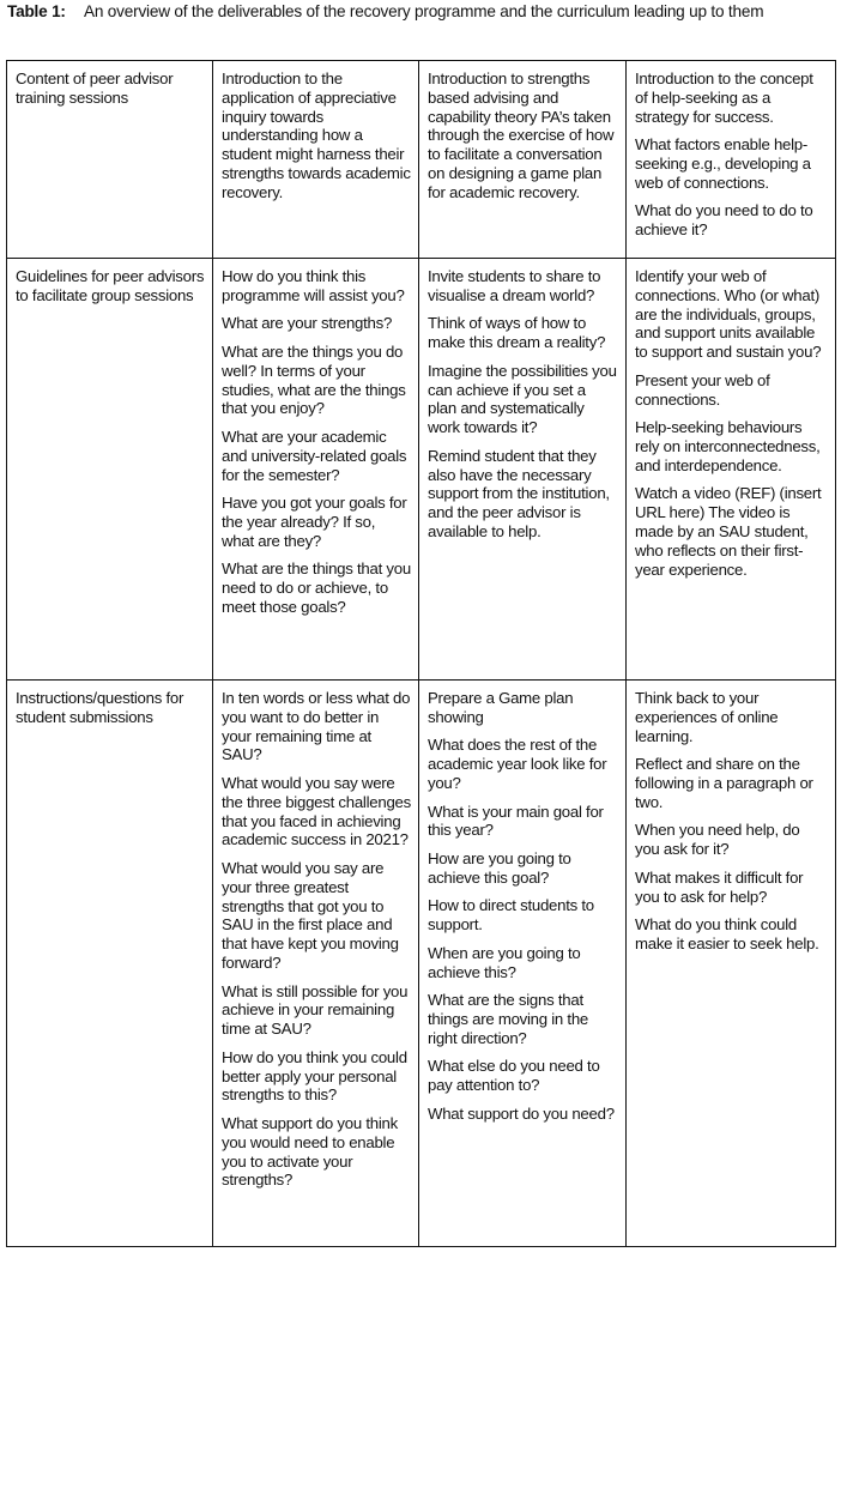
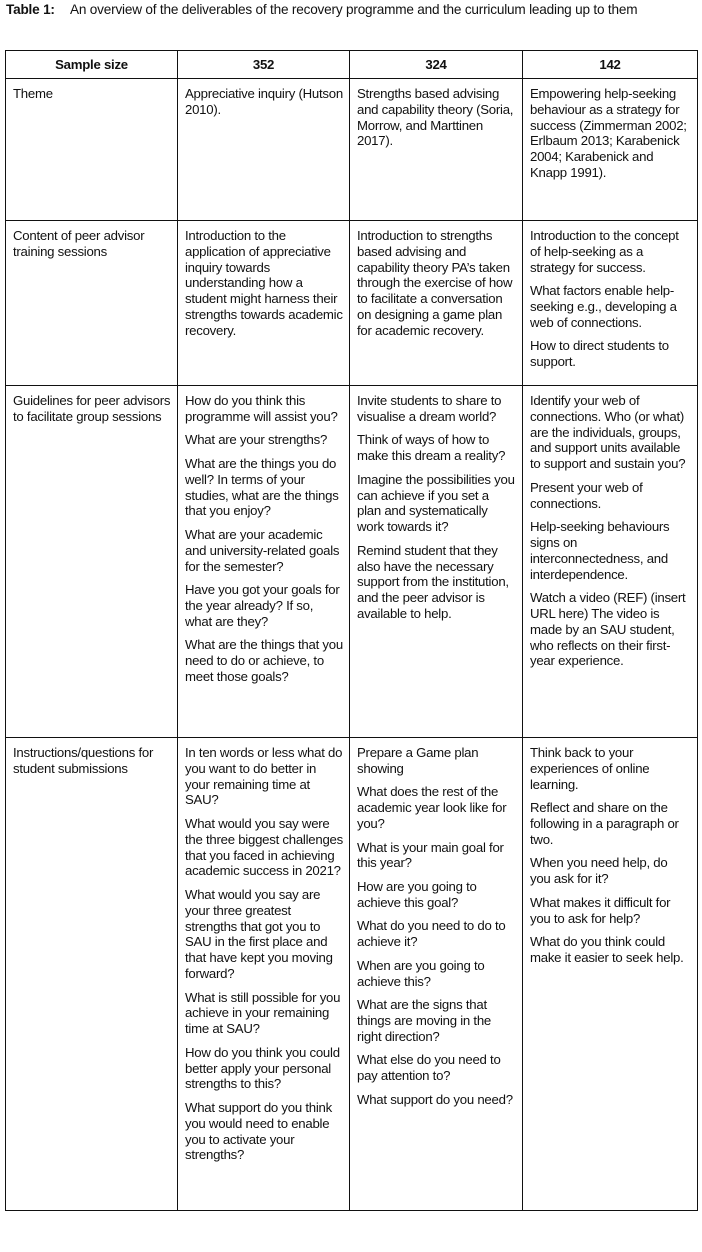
  Table 1:
  An overview of the deliverables of the recovery programme and the curriculum leading up to them
+ Sample size	352	324	142
+ Theme	Appreciative inquiry (Hutson 2010).	Strengths based advising and capability theory (Soria, Morrow, and Marttinen 2017).	Empowering help-seeking behaviour as a strategy for success (Zimmerman 2002; Erlbaum 2013; Karabenick 2004; Karabenick and Knapp 1991).
- Content of peer advisor training sessions	Introduction to the application of appreciative inquiry towards understanding how a student might harness their strengths towards academic recovery.	Introduction to strengths based advising and capability theory PA’s taken through the exercise of how to facilitate a conversation on designing a game plan for academic recovery.	Introduction to the concept of help-seeking as a strategy for success.What factors enable help-seeking e.g., developing a web of connections.What do you need to do to achieve it?
+ Content of peer advisor training sessions	Introduction to the application of appreciative inquiry towards understanding how a student might harness their strengths towards academic recovery.	Introduction to strengths based advising and capability theory PA’s taken through the exercise of how to facilitate a conversation on designing a game plan for academic recovery.	Introduction to the concept of help-seeking as a strategy for success.What factors enable help-seeking e.g., developing a web of connections.How to direct students to support.
- Guidelines for peer advisors to facilitate group sessions	How do you think this programme will assist you?What are your strengths?What are the things you do well? In terms of your studies, what are the things that you enjoy?What are your academic and university-related goals for the semester?Have you got your goals for the year already? If so, what are they?What are the things that you need to do or achieve, to meet those goals?	Invite students to share to visualise a dream world?Think of ways of how to make this dream a reality?Imagine the possibilities you can achieve if you set a plan and systematically work towards it?Remind student that they also have the necessary support from the institution, and the peer advisor is available to help.	Identify your web of connections. Who (or what) are the individuals, groups, and support units available to support and sustain you?Present your web of connections.Help-seeking behaviours rely on interconnectedness, and interdependence.Watch a video (REF) (insert URL here) The video is made by an SAU student, who reflects on their first-year experience.
+ Guidelines for peer advisors to facilitate group sessions	How do you think this programme will assist you?What are your strengths?What are the things you do well? In terms of your studies, what are the things that you enjoy?What are your academic and university-related goals for the semester?Have you got your goals for the year already? If so, what are they?What are the things that you need to do or achieve, to meet those goals?	Invite students to share to visualise a dream world?Think of ways of how to make this dream a reality?Imagine the possibilities you can achieve if you set a plan and systematically work towards it?Remind student that they also have the necessary support from the institution, and the peer advisor is available to help.	Identify your web of connections. Who (or what) are the individuals, groups, and support units available to support and sustain you?Present your web of connections.Help-seeking behaviours signs on interconnectedness, and interdependence.Watch a video (REF) (insert URL here) The video is made by an SAU student, who reflects on their first-year experience.
- Instructions/questions for student submissions	In ten words or less what do you want to do better in your remaining time at SAU?What would you say were the three biggest challenges that you faced in achieving academic success in 2021?What would you say are your three greatest strengths that got you to SAU in the first place and that have kept you moving forward?What is still possible for you achieve in your remaining time at SAU?How do you think you could better apply your personal strengths to this?What support do you think you would need to enable you to activate your strengths?	Prepare a Game plan showingWhat does the rest of the academic year look like for you?What is your main goal for this year?How are you going to achieve this goal?How to direct students to support.When are you going to achieve this?What are the signs that things are moving in the right direction?What else do you need to pay attention to?What support do you need?	Think back to your experiences of online learning.Reflect and share on the following in a paragraph or two.When you need help, do you ask for it?What makes it difficult for you to ask for help?What do you think could make it easier to seek help.
+ Instructions/questions for student submissions	In ten words or less what do you want to do better in your remaining time at SAU?What would you say were the three biggest challenges that you faced in achieving academic success in 2021?What would you say are your three greatest strengths that got you to SAU in the first place and that have kept you moving forward?What is still possible for you achieve in your remaining time at SAU?How do you think you could better apply your personal strengths to this?What support do you think you would need to enable you to activate your strengths?	Prepare a Game plan showingWhat does the rest of the academic year look like for you?What is your main goal for this year?How are you going to achieve this goal?What do you need to do to achieve it?When are you going to achieve this?What are the signs that things are moving in the right direction?What else do you need to pay attention to?What support do you need?	Think back to your experiences of online learning.Reflect and share on the following in a paragraph or two.When you need help, do you ask for it?What makes it difficult for you to ask for help?What do you think could make it easier to seek help.
